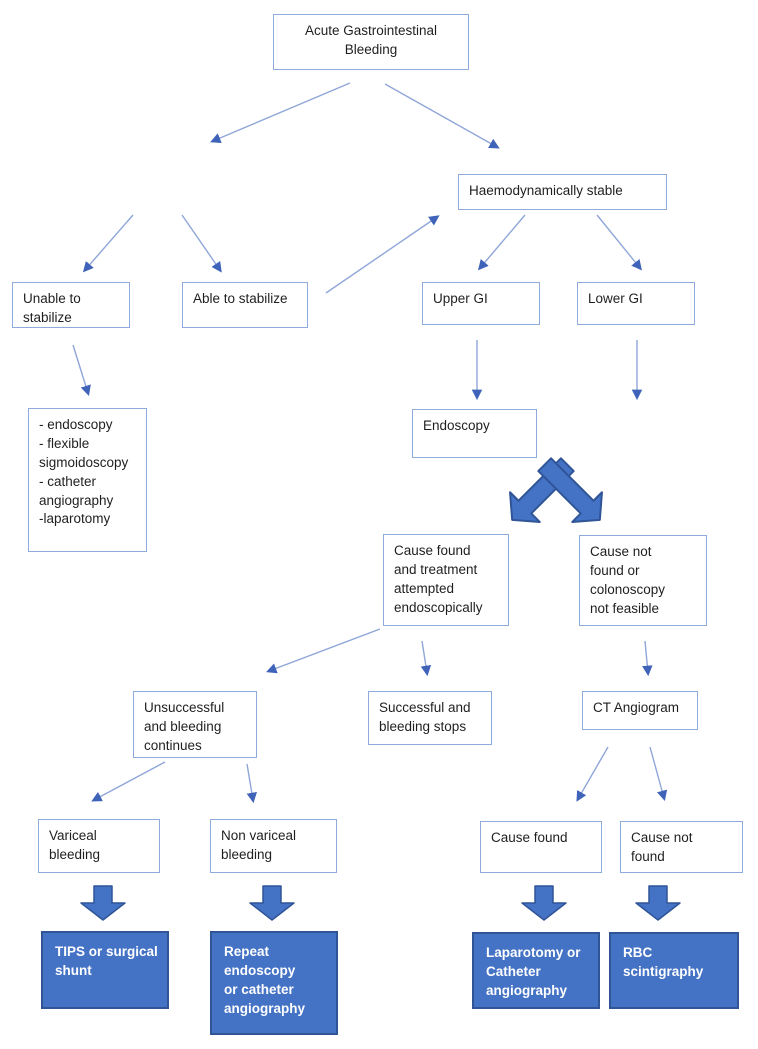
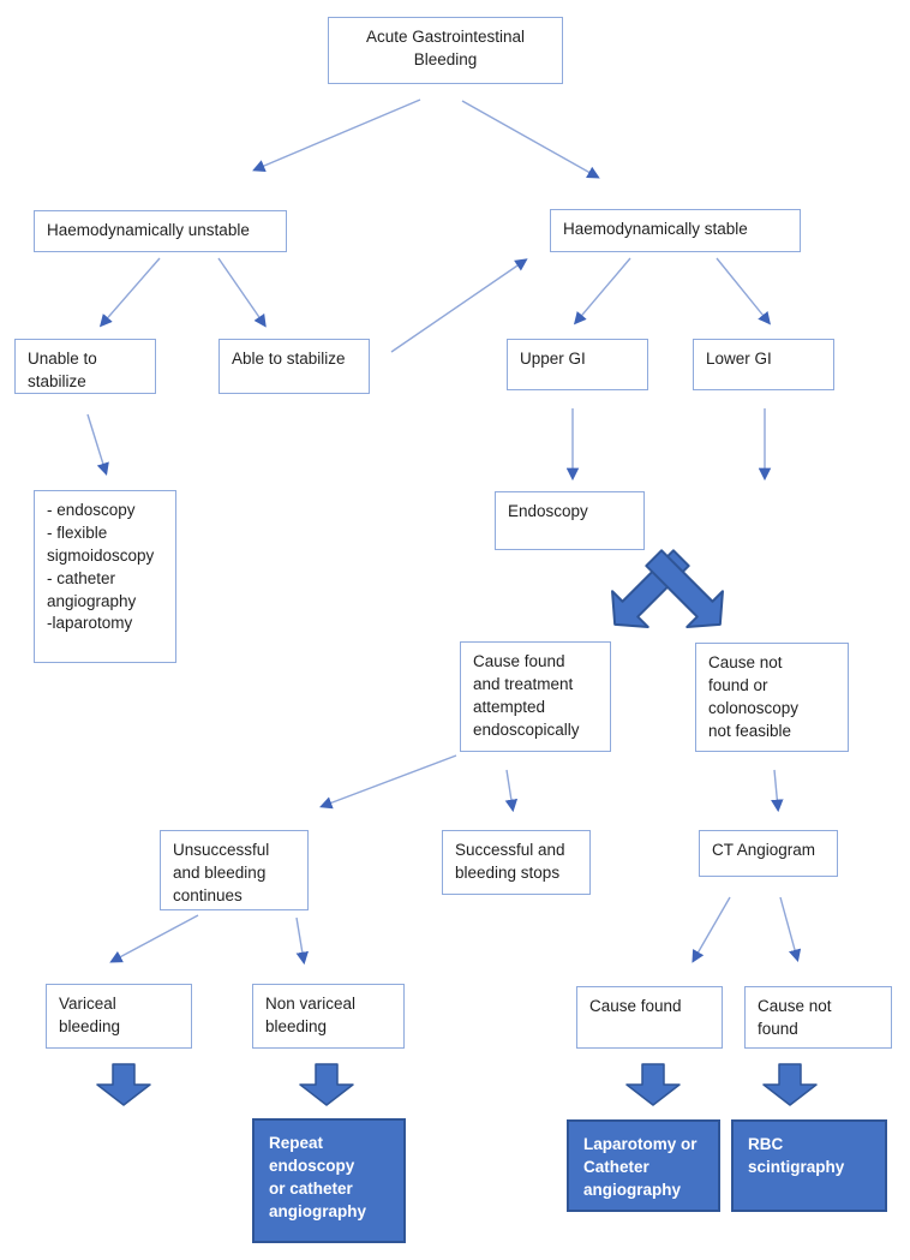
  Acute Gastrointestinal
  Bleeding
+ Haemodynamically unstable
  Haemodynamically stable
  Unable to
  stabilize
  Able to stabilize
  Upper GI
  Lower GI
  - endoscopy
  - flexible
  sigmoidoscopy
  - catheter
  angiography
  -laparotomy
  Endoscopy
  Cause found
  and treatment
  attempted
  endoscopically
  Cause not
  found or
  colonoscopy
  not feasible
  Unsuccessful
  and bleeding
  continues
  Successful and
  bleeding stops
  CT Angiogram
  Variceal
  bleeding
  Non variceal
  bleeding
  Cause found
  Cause not
  found
- TIPS or surgical
- shunt
  Repeat
  endoscopy
  or catheter
  angiography
  Laparotomy or
  Catheter
  angiography
  RBC
  scintigraphy
